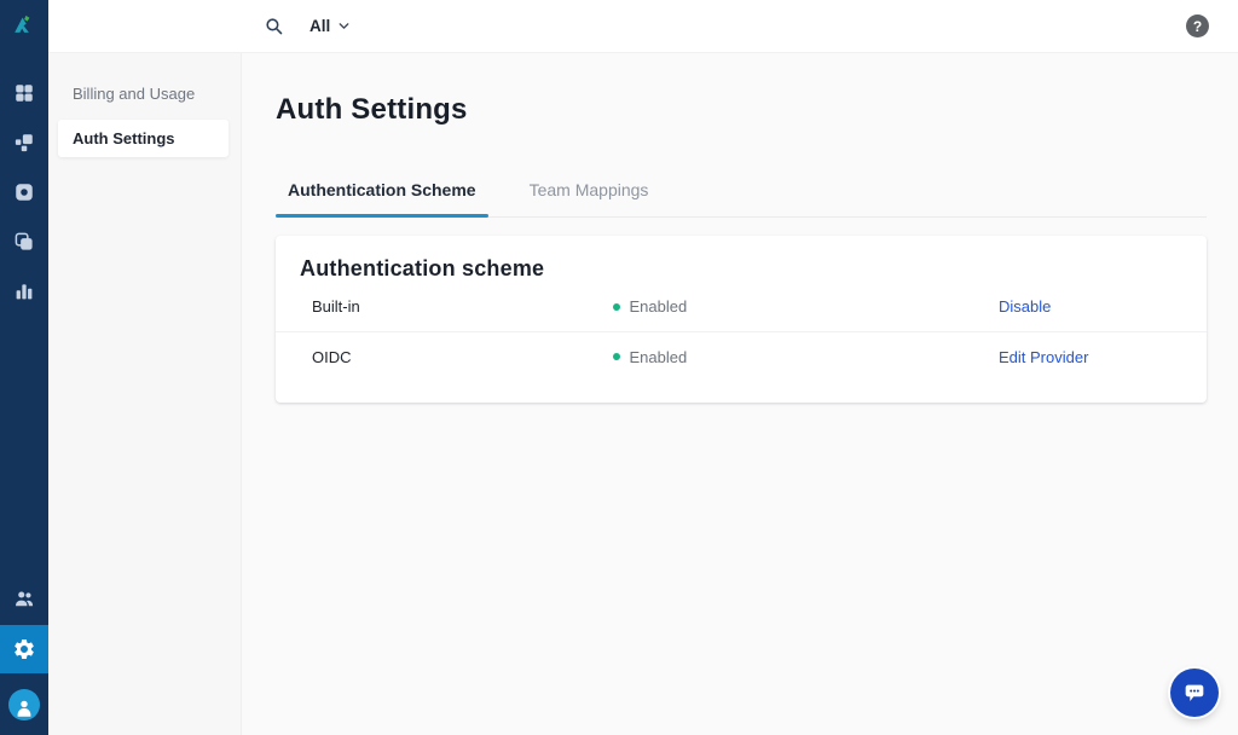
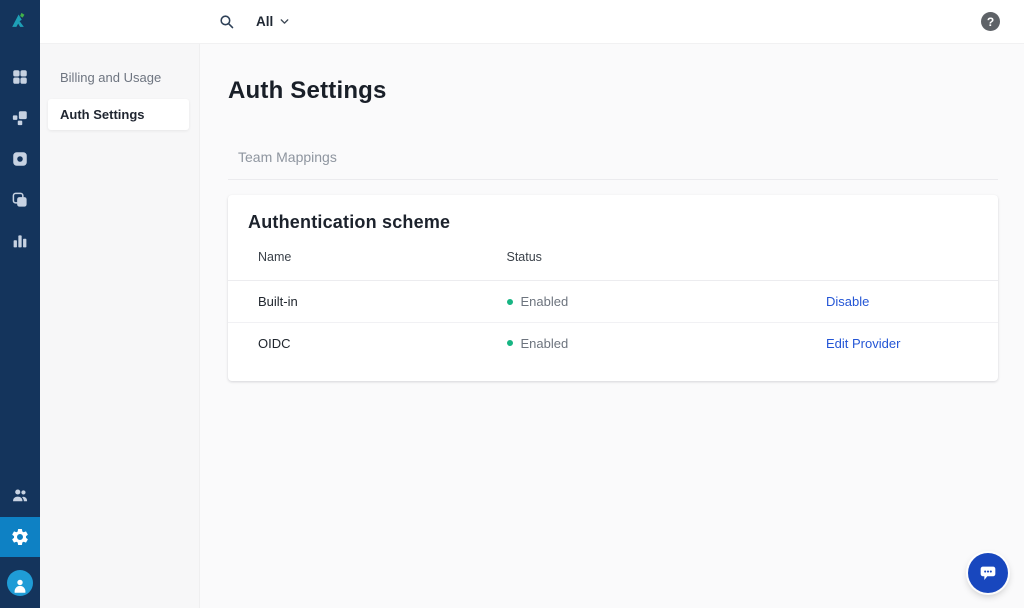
  All
  ?
  Billing and Usage
  Auth Settings
  Auth Settings
- Authentication Scheme
  Team Mappings
  Authentication scheme
+ Name
+ Status
  Built-in
  Enabled
  Disable
  OIDC
  Enabled
  Edit Provider
